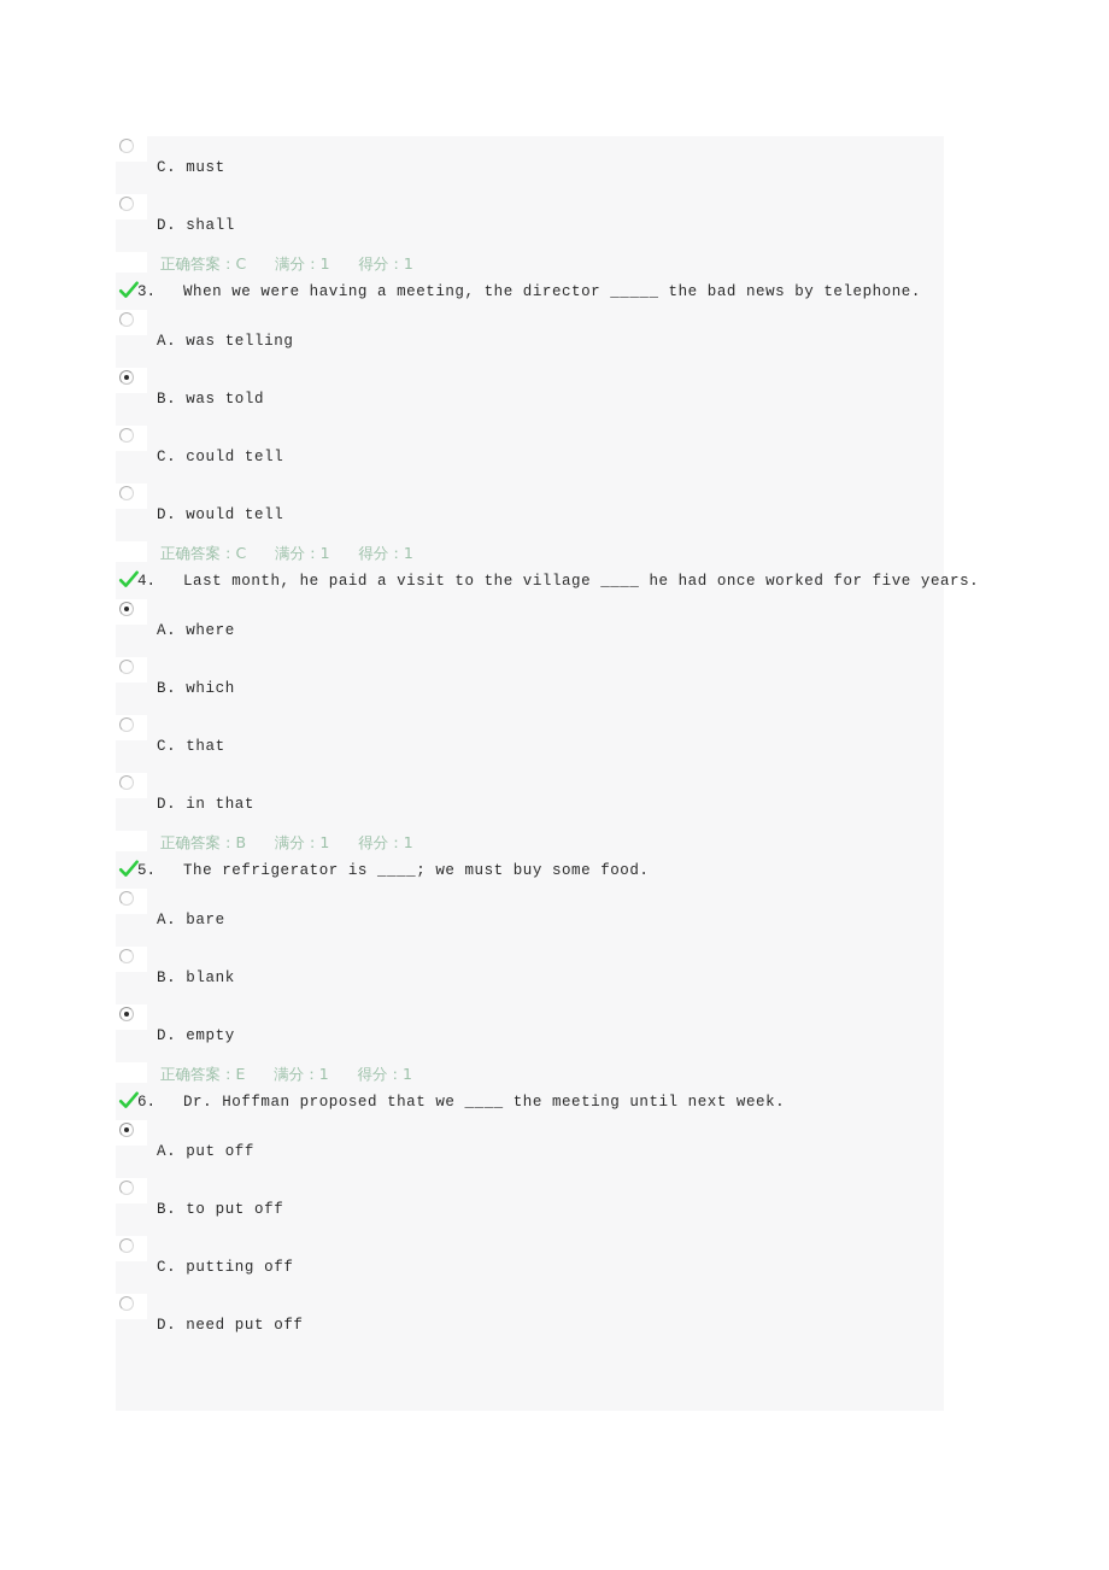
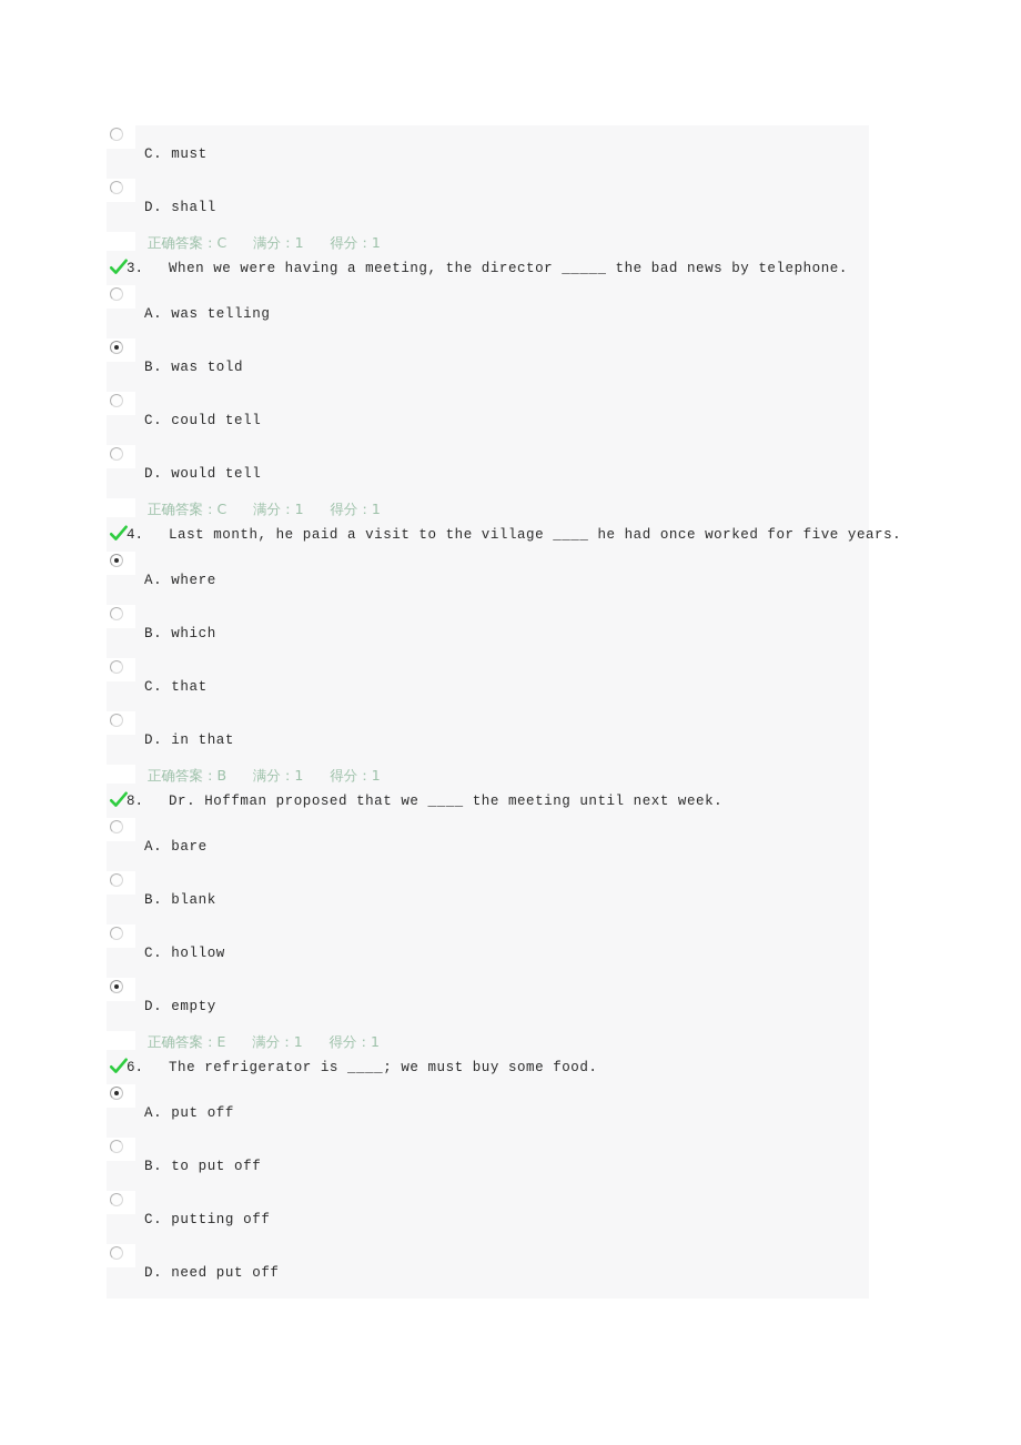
  C. must
  D. shall
  正确答案：C 满分：1 得分：1
  3.
  When we were having a meeting, the director _____ the bad news by telephone.
  A. was telling
  B. was told
  C. could tell
  D. would tell
  正确答案：C 满分：1 得分：1
  4.
  Last month, he paid a visit to the village ____ he had once worked for five years.
  A. where
  B. which
  C. that
  D. in that
  正确答案：B 满分：1 得分：1
- 5.
+ 8.
- The refrigerator is ____; we must buy some food.
+ Dr. Hoffman proposed that we ____ the meeting until next week.
  A. bare
  B. blank
+ C. hollow
  D. empty
  正确答案：E 满分：1 得分：1
  6.
- Dr. Hoffman proposed that we ____ the meeting until next week.
+ The refrigerator is ____; we must buy some food.
  A. put off
  B. to put off
  C. putting off
  D. need put off
